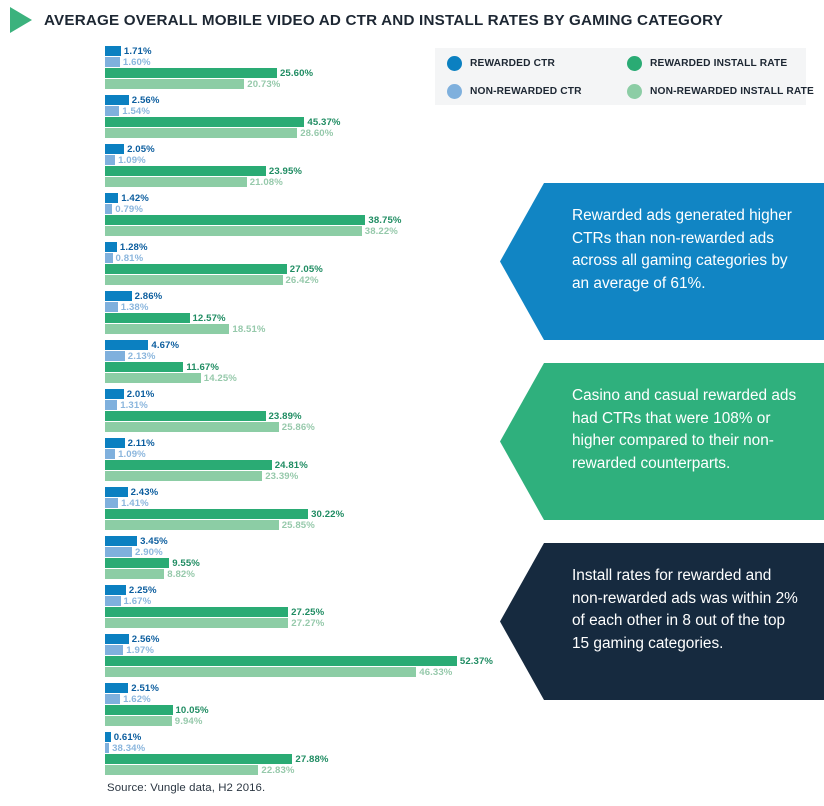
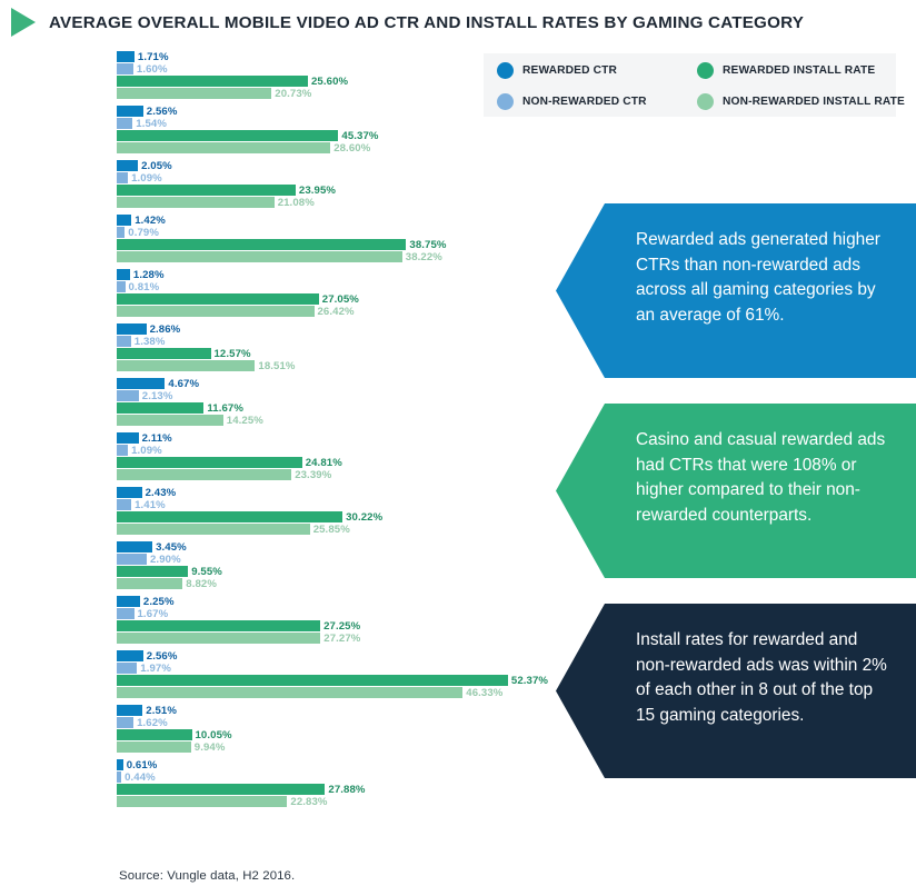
  AVERAGE OVERALL MOBILE VIDEO AD CTR AND INSTALL RATES BY GAMING CATEGORY
  REWARDED CTR
  REWARDED INSTALL RATE
  NON-REWARDED CTR
  NON-REWARDED INSTALL RATE
  1.71%
  1.60%
  25.60%
  20.73%
  2.56%
  1.54%
  45.37%
  28.60%
  2.05%
  1.09%
  23.95%
  21.08%
  1.42%
  0.79%
  38.75%
  38.22%
  1.28%
  0.81%
  27.05%
  26.42%
  2.86%
  1.38%
  12.57%
  18.51%
  4.67%
  2.13%
  11.67%
  14.25%
- 2.01%
- 1.31%
- 23.89%
- 25.86%
  2.11%
  1.09%
  24.81%
  23.39%
  2.43%
  1.41%
  30.22%
  25.85%
  3.45%
  2.90%
  9.55%
  8.82%
  2.25%
  1.67%
  27.25%
  27.27%
  2.56%
  1.97%
  52.37%
  46.33%
  2.51%
  1.62%
  10.05%
  9.94%
  0.61%
- 38.34%
+ 0.44%
  27.88%
  22.83%
  Rewarded ads generated higher CTRs than non-rewarded ads across all gaming categories by an average of 61%.
  Casino and casual rewarded ads had CTRs that were 108% or higher compared to their non-rewarded counterparts.
  Install rates for rewarded and non-rewarded ads was within 2% of each other in 8 out of the top 15 gaming categories.
  Source: Vungle data, H2 2016.
